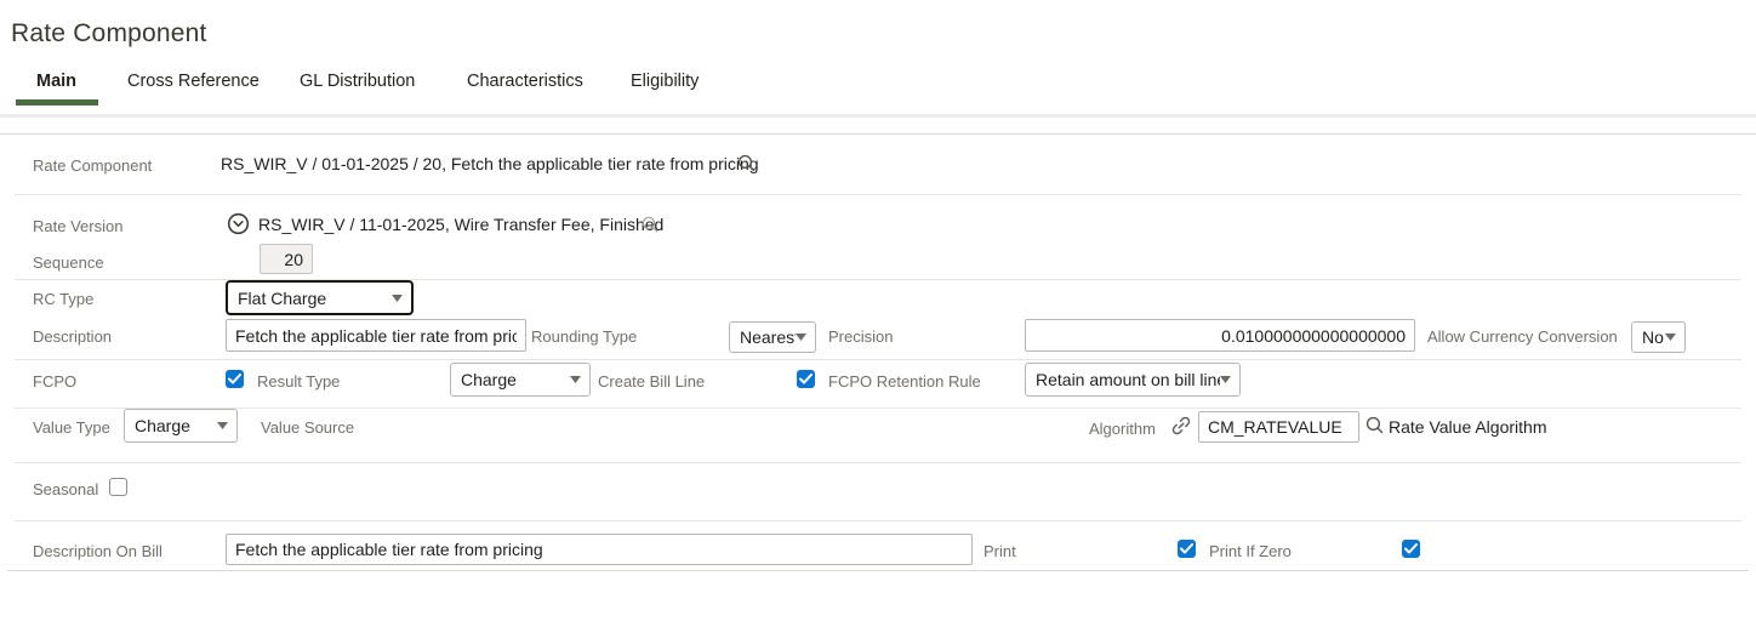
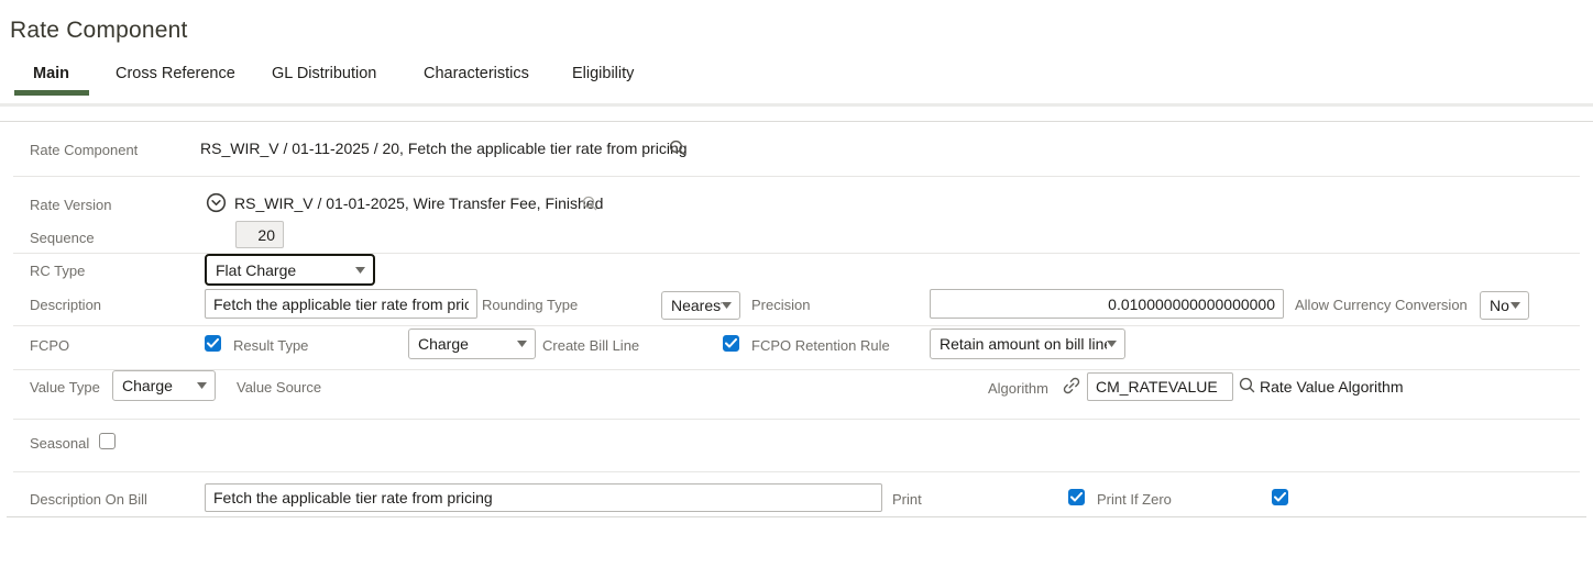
  Rate Component
  Main
  Cross Reference
  GL Distribution
  Characteristics
  Eligibility
  Rate Component
- RS_WIR_V / 01-01-2025 / 20, Fetch the applicable tier rate from pricing
+ RS_WIR_V / 01-11-2025 / 20, Fetch the applicable tier rate from pricing
  Rate Version
- RS_WIR_V / 11-01-2025, Wire Transfer Fee, Finished
+ RS_WIR_V / 01-01-2025, Wire Transfer Fee, Finished
  Sequence
  20
  RC Type
  Flat Charge
  Description
  Fetch the applicable tier rate from pric
  Rounding Type
  Neares
  Precision
  0.010000000000000000
  Allow Currency Conversion
  No
  FCPO
  Result Type
  Charge
  Create Bill Line
  FCPO Retention Rule
  Retain amount on bill lin
  Value Type
  Charge
  Value Source
  Algorithm
  CM_RATEVALUE
  Rate Value Algorithm
  Seasonal
  Description On Bill
  Fetch the applicable tier rate from pricing
  Print
  Print If Zero
